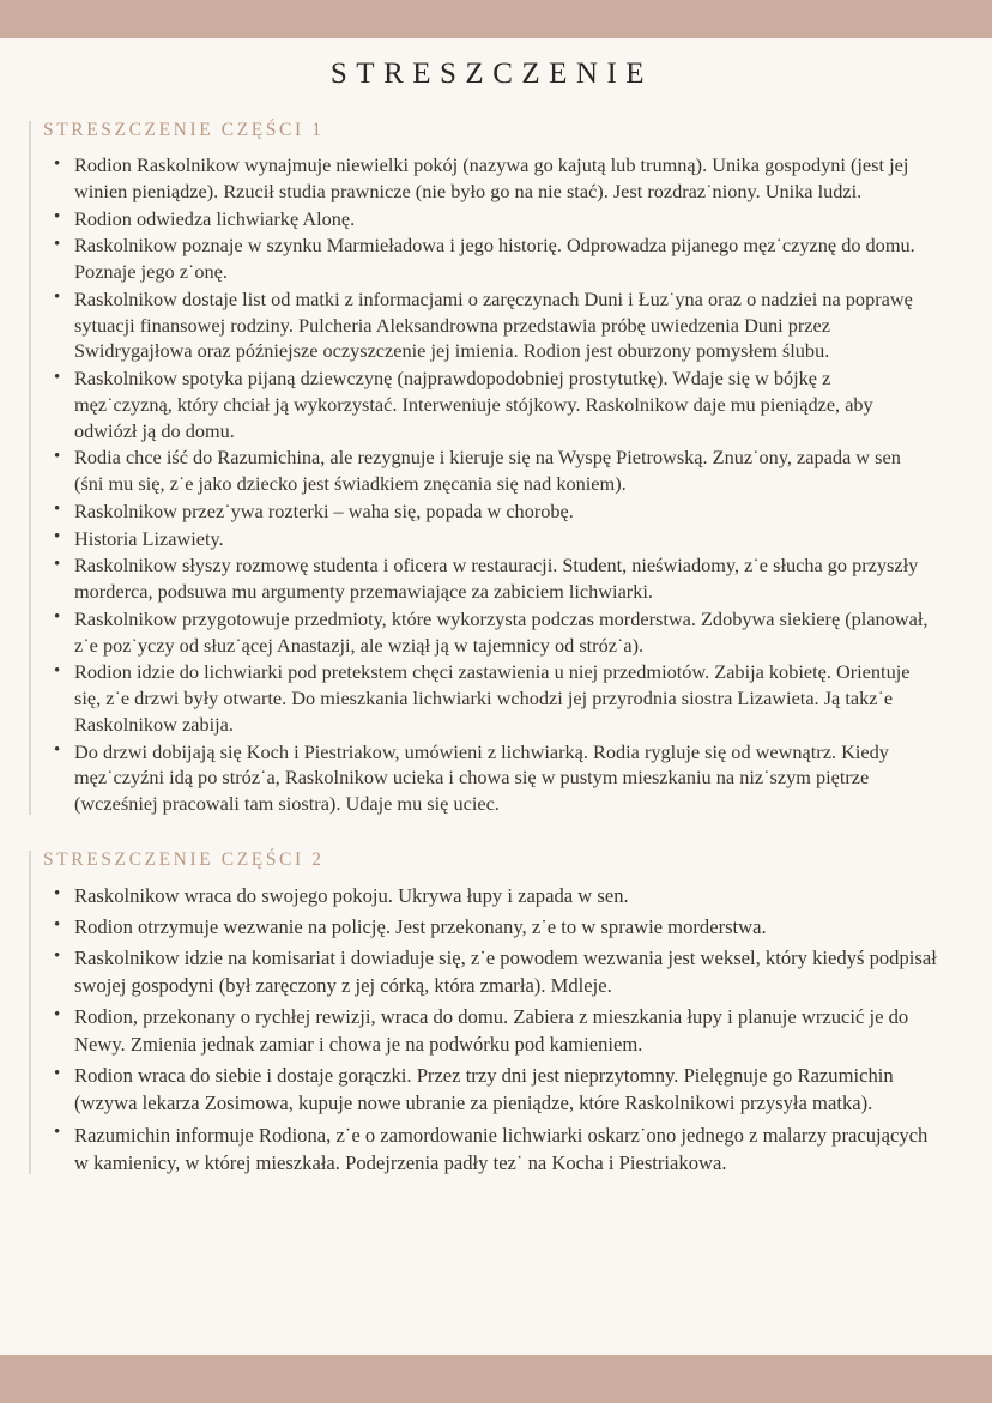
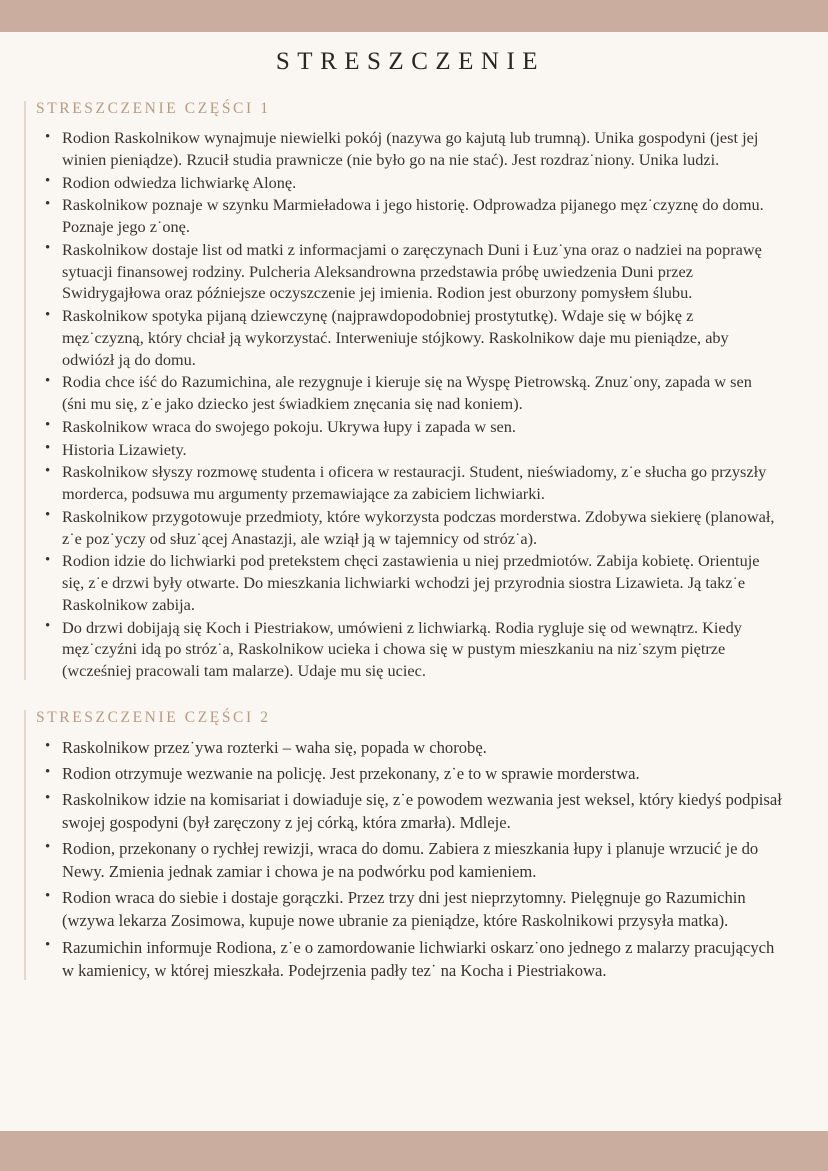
  STRESZCZENIE
  STRESZCZENIE CZĘŚCI 1
  Rodion Raskolnikow wynajmuje niewielki pokój (nazywa go kajutą lub trumną). Unika gospodyni (jest jej winien pieniądze). Rzucił studia prawnicze (nie było go na nie stać). Jest rozdraz˙niony. Unika ludzi.
  Rodion odwiedza lichwiarkę Alonę.
  Raskolnikow poznaje w szynku Marmieładowa i jego historię. Odprowadza pijanego męz˙czyznę do domu. Poznaje jego z˙onę.
  Raskolnikow dostaje list od matki z informacjami o zaręczynach Duni i Łuz˙yna oraz o nadziei na poprawę sytuacji finansowej rodziny. Pulcheria Aleksandrowna przedstawia próbę uwiedzenia Duni przez Swidrygajłowa oraz późniejsze oczyszczenie jej imienia. Rodion jest oburzony pomysłem ślubu.
  Raskolnikow spotyka pijaną dziewczynę (najprawdopodobniej prostytutkę). Wdaje się w bójkę z męz˙czyzną, który chciał ją wykorzystać. Interweniuje stójkowy. Raskolnikow daje mu pieniądze, aby odwiózł ją do domu.
  Rodia chce iść do Razumichina, ale rezygnuje i kieruje się na Wyspę Pietrowską. Znuz˙ony, zapada w sen (śni mu się, z˙e jako dziecko jest świadkiem znęcania się nad koniem).
- Raskolnikow przez˙ywa rozterki – waha się, popada w chorobę.
+ Raskolnikow wraca do swojego pokoju. Ukrywa łupy i zapada w sen.
  Historia Lizawiety.
  Raskolnikow słyszy rozmowę studenta i oficera w restauracji. Student, nieświadomy, z˙e słucha go przyszły morderca, podsuwa mu argumenty przemawiające za zabiciem lichwiarki.
  Raskolnikow przygotowuje przedmioty, które wykorzysta podczas morderstwa. Zdobywa siekierę (planował, z˙e poz˙yczy od słuz˙ącej Anastazji, ale wziął ją w tajemnicy od stróz˙a).
  Rodion idzie do lichwiarki pod pretekstem chęci zastawienia u niej przedmiotów. Zabija kobietę. Orientuje się, z˙e drzwi były otwarte. Do mieszkania lichwiarki wchodzi jej przyrodnia siostra Lizawieta. Ją takz˙e Raskolnikow zabija.
- Do drzwi dobijają się Koch i Piestriakow, umówieni z lichwiarką. Rodia rygluje się od wewnątrz. Kiedy męz˙czyźni idą po stróz˙a, Raskolnikow ucieka i chowa się w pustym mieszkaniu na niz˙szym piętrze (wcześniej pracowali tam siostra). Udaje mu się uciec.
+ Do drzwi dobijają się Koch i Piestriakow, umówieni z lichwiarką. Rodia rygluje się od wewnątrz. Kiedy męz˙czyźni idą po stróz˙a, Raskolnikow ucieka i chowa się w pustym mieszkaniu na niz˙szym piętrze (wcześniej pracowali tam malarze). Udaje mu się uciec.
  STRESZCZENIE CZĘŚCI 2
- Raskolnikow wraca do swojego pokoju. Ukrywa łupy i zapada w sen.
+ Raskolnikow przez˙ywa rozterki – waha się, popada w chorobę.
  Rodion otrzymuje wezwanie na policję. Jest przekonany, z˙e to w sprawie morderstwa.
  Raskolnikow idzie na komisariat i dowiaduje się, z˙e powodem wezwania jest weksel, który kiedyś podpisał swojej gospodyni (był zaręczony z jej córką, która zmarła). Mdleje.
  Rodion, przekonany o rychłej rewizji, wraca do domu. Zabiera z mieszkania łupy i planuje wrzucić je do Newy. Zmienia jednak zamiar i chowa je na podwórku pod kamieniem.
  Rodion wraca do siebie i dostaje gorączki. Przez trzy dni jest nieprzytomny. Pielęgnuje go Razumichin (wzywa lekarza Zosimowa, kupuje nowe ubranie za pieniądze, które Raskolnikowi przysyła matka).
  Razumichin informuje Rodiona, z˙e o zamordowanie lichwiarki oskarz˙ono jednego z malarzy pracujących w kamienicy, w której mieszkała. Podejrzenia padły tez˙ na Kocha i Piestriakowa.
